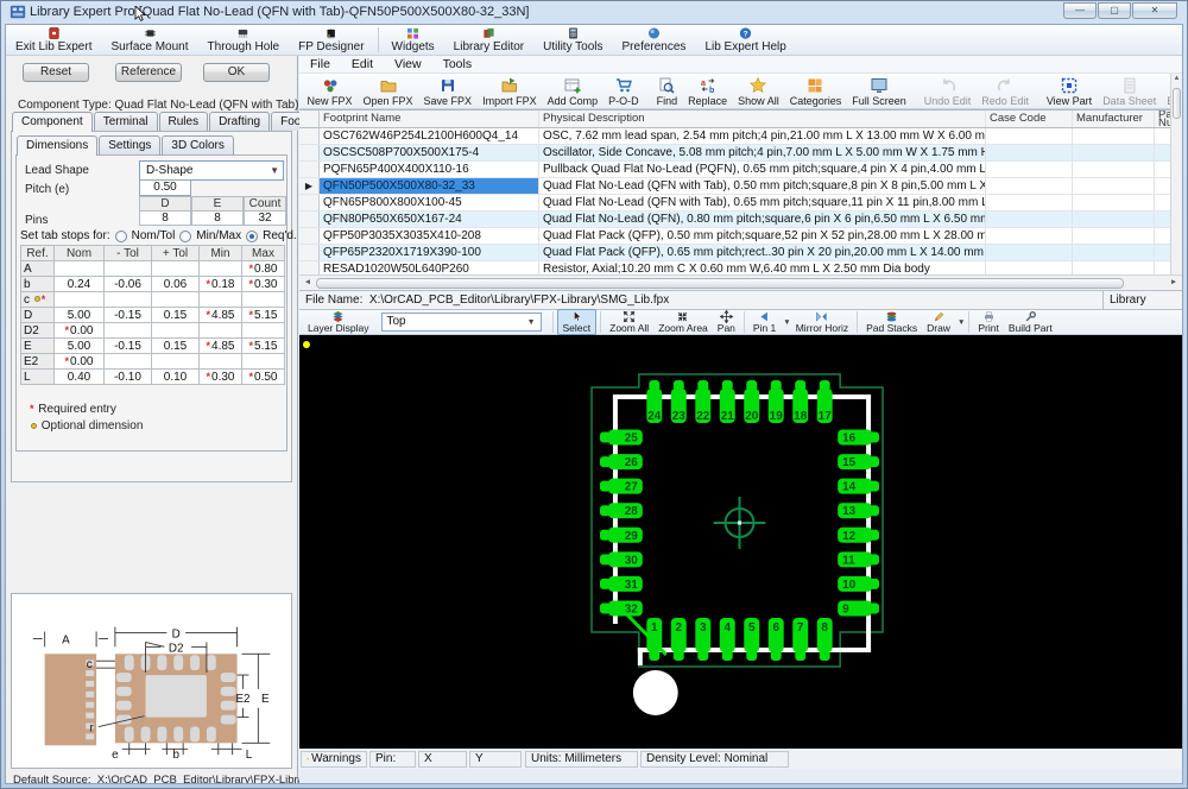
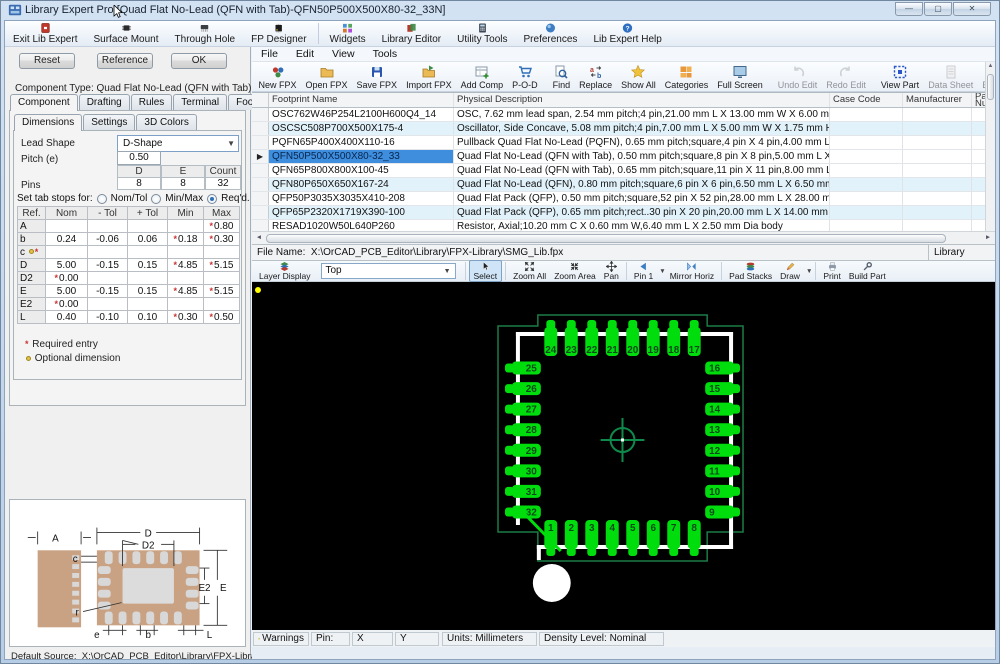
  Library Expert ProQuad Flat No-Lead (QFN with Tab)-QFN50P500X500X80-32_33N]
  —
  ▢
  ✕
  Exit Lib Expert
  Surface Mount
  Through Hole
  FP Designer
  Widgets
  Library Editor
  Utility Tools
  Preferences
  Lib Expert Help
  Reset
  Reference
  OK
  Component Type: Quad Flat No-Lead (QFN with Tab)
  Component
- Terminal
+ Drafting
  Rules
- Drafting
+ Terminal
  Dimensions
  Settings
  3D Colors
  Lead Shape
  D-Shape
  ▼
  Pitch (e)
  0.50
  D
  E
  Count
  8
  8
  32
  Pins
  Set tab stops for:
  Nom/Tol
  Min/Max
  Req'd.
  Ref.	Nom	- Tol	+ Tol	Min	Max
  A					*0.80
  b	0.24	-0.06	0.06	*0.18	*0.30
  c *
  D	5.00	-0.15	0.15	*4.85	*5.15
  D2	*0.00
  E	5.00	-0.15	0.15	*4.85	*5.15
  E2	*0.00
  L	0.40	-0.10	0.10	*0.30	*0.50
  * Required entry
  Optional dimension
  A
  D
  D2
  c
  E2
  E
  r
  e
  b
  L
  Default Source: X:\OrCAD_PCB_Editor\Library\FPX-Libr
  File
  Edit
  View
  Tools
  New FPX
  Open FPX
  Save FPX
  Import FPX
  Add Comp
  P-O-D
  Find
  Replace
  Show All
  Categories
  Full Screen
  Undo Edit
  Redo Edit
  View Part
  Data Sheet
  Footprint Name
  Physical Description
  Case Code
  Manufacturer
  OSC762W46P254L2100H600Q4_14
  OSC, 7.62 mm lead span, 2.54 mm pitch;4 pin,21.00 mm L X 13.00 mm W X 6.00 m
  OSCSC508P700X500X175-4
  Oscillator, Side Concave, 5.08 mm pitch;4 pin,7.00 mm L X 5.00 mm W X 1.75 mm
  PQFN65P400X400X110-16
  Pullback Quad Flat No-Lead (PQFN), 0.65 mm pitch;square,4 pin X 4 pin,4.00 mm L
  ▶
  QFN50P500X500X80-32_33
  Quad Flat No-Lead (QFN with Tab), 0.50 mm pitch;square,8 pin X 8 pin,5.00 mm L X
  QFN65P800X800X100-45
  Quad Flat No-Lead (QFN with Tab), 0.65 mm pitch;square,11 pin X 11 pin,8.00 mm L
  QFN80P650X650X167-24
  Quad Flat No-Lead (QFN), 0.80 mm pitch;square,6 pin X 6 pin,6.50 mm L X 6.50 m
  QFP50P3035X3035X410-208
  Quad Flat Pack (QFP), 0.50 mm pitch;square,52 pin X 52 pin,28.00 mm L X 28.00 m
  QFP65P2320X1719X390-100
  Quad Flat Pack (QFP), 0.65 mm pitch;rect..30 pin X 20 pin,20.00 mm L X 14.00 mm
  RESAD1020W50L640P260
  Resistor, Axial;10.20 mm C X 0.60 mm W,6.40 mm L X 2.50 mm Dia body
  File Name: X:\OrCAD_PCB_Editor\Library\FPX-Library\SMG_Lib.fpx
  Layer Display
  Top
  Select
  Zoom All
  Zoom Area
  Pan
  Pin 1
  Mirror Horiz
  Pad Stacks
  Draw
  Print
  Build Part
  24
  23
  22
  21
  20
  19
  18
  17
  1
  2
  3
  4
  5
  6
  7
  8
  25
  26
  27
  28
  29
  30
  31
  32
  16
  15
  14
  13
  12
  11
  10
  9
  Warnings
  Pin:
  X
  Y
  Units: Millimeters
  Density Level: Nominal
